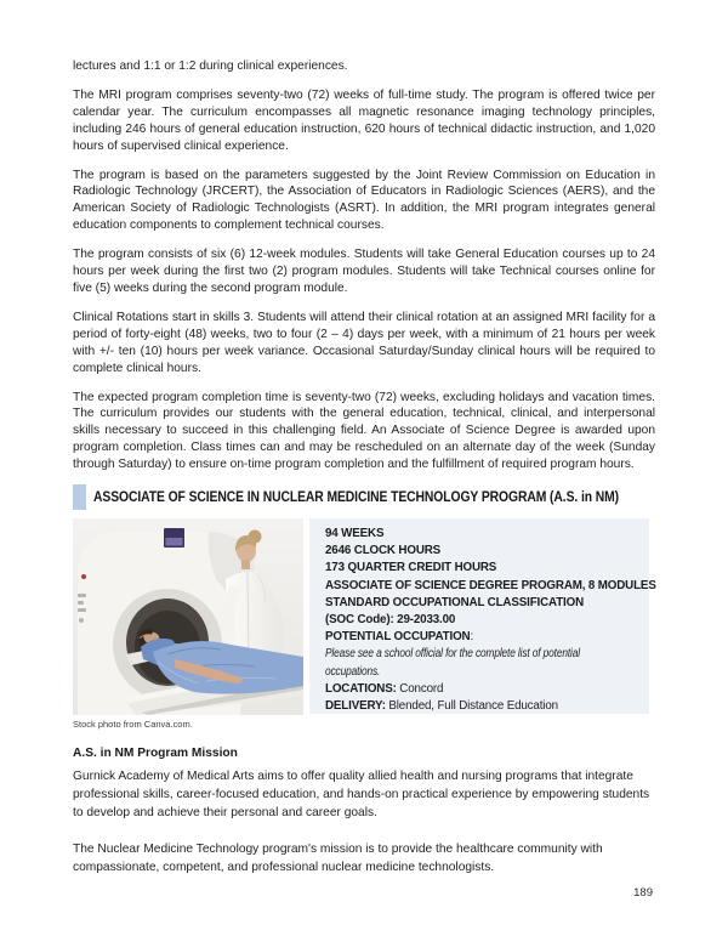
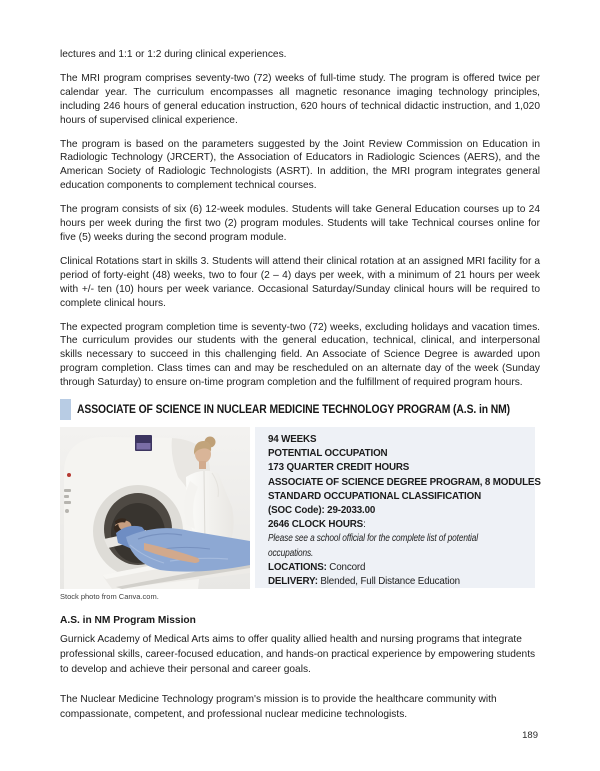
  lectures and 1:1 or 1:2 during clinical experiences.
  The MRI program comprises seventy-two (72) weeks of full-time study. The program is offered twice per calendar year. The curriculum encompasses all magnetic resonance imaging technology principles, including 246 hours of general education instruction, 620 hours of technical didactic instruction, and 1,020 hours of supervised clinical experience.
  The program is based on the parameters suggested by the Joint Review Commission on Education in Radiologic Technology (JRCERT), the Association of Educators in Radiologic Sciences (AERS), and the American Society of Radiologic Technologists (ASRT). In addition, the MRI program integrates general education components to complement technical courses.
  The program consists of six (6) 12-week modules. Students will take General Education courses up to 24 hours per week during the first two (2) program modules. Students will take Technical courses online for five (5) weeks during the second program module.
  Clinical Rotations start in skills 3. Students will attend their clinical rotation at an assigned MRI facility for a period of forty-eight (48) weeks, two to four (2 – 4) days per week, with a minimum of 21 hours per week with +/- ten (10) hours per week variance. Occasional Saturday/Sunday clinical hours will be required to complete clinical hours.
  The expected program completion time is seventy-two (72) weeks, excluding holidays and vacation times. The curriculum provides our students with the general education, technical, clinical, and interpersonal skills necessary to succeed in this challenging field. An Associate of Science Degree is awarded upon program completion. Class times can and may be rescheduled on an alternate day of the week (Sunday through Saturday) to ensure on-time program completion and the fulfillment of required program hours.
  ASSOCIATE OF SCIENCE IN NUCLEAR MEDICINE TECHNOLOGY PROGRAM (A.S. in NM)
  Stock photo from Canva.com.
  94 WEEKS
- 2646 CLOCK HOURS
+ POTENTIAL OCCUPATION
  173 QUARTER CREDIT HOURS
  ASSOCIATE OF SCIENCE DEGREE PROGRAM, 8 MODULES
  STANDARD OCCUPATIONAL CLASSIFICATION
  (SOC Code): 29-2033.00
- POTENTIAL OCCUPATION:
+ 2646 CLOCK HOURS:
  Please see a school official for the complete list of potential
  occupations.
  LOCATIONS: Concord
  DELIVERY: Blended, Full Distance Education
  A.S. in NM Program Mission
  Gurnick Academy of Medical Arts aims to offer quality allied health and nursing programs that integrate professional skills, career-focused education, and hands-on practical experience by empowering students to develop and achieve their personal and career goals.
  The Nuclear Medicine Technology program's mission is to provide the healthcare community with compassionate, competent, and professional nuclear medicine technologists.
  189
